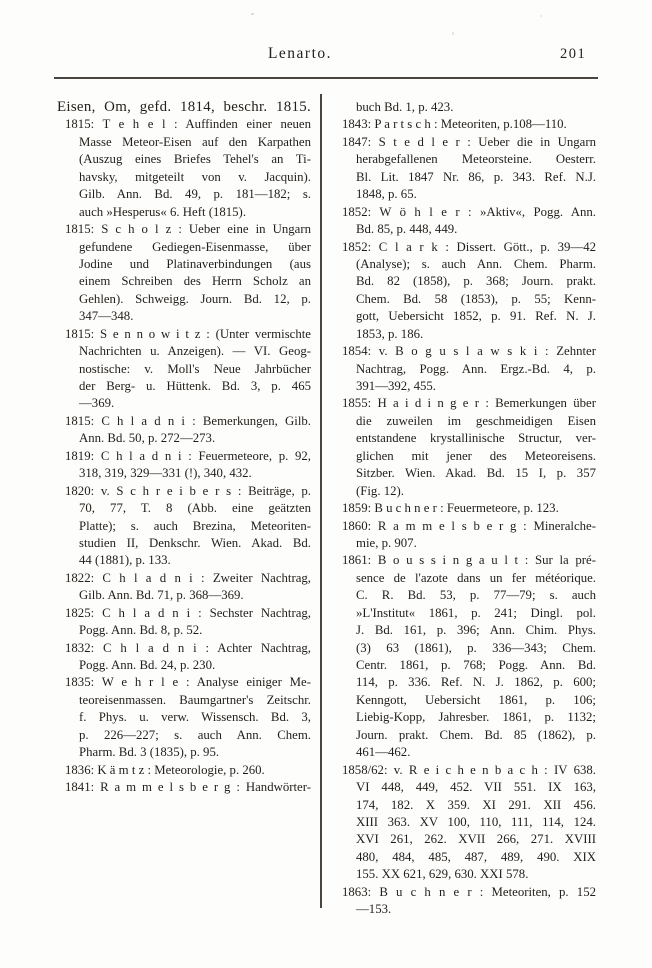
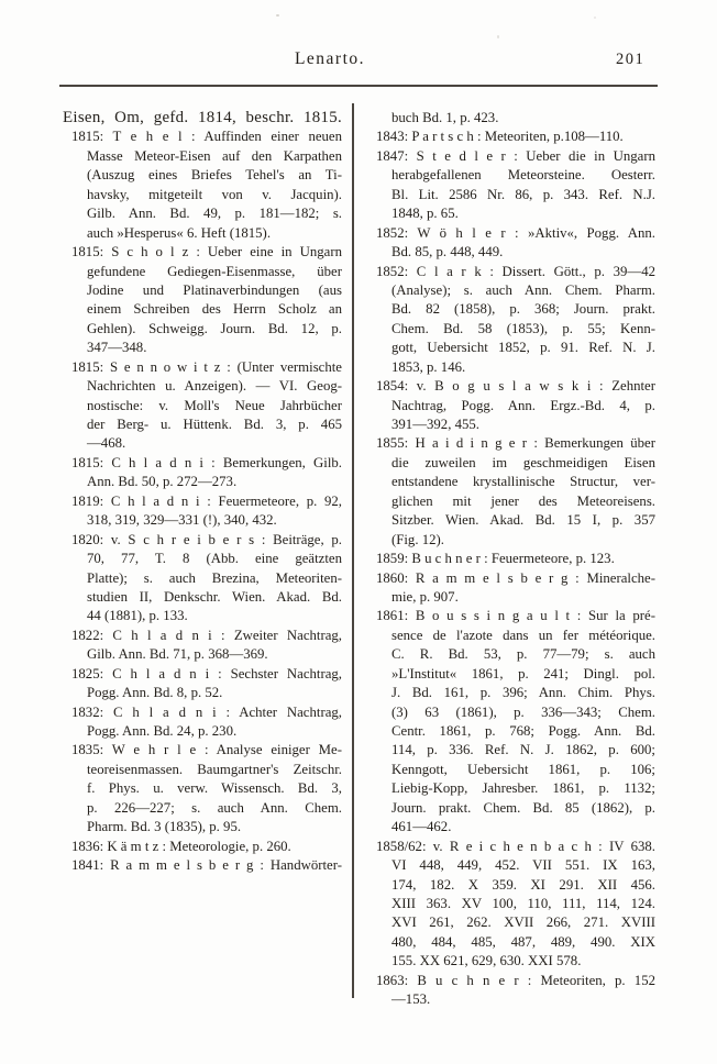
  Lenarto.
  201
  Eisen, Om, gefd. 1814, beschr. 1815.
  1815: T e h e l : Auffinden einer neuen
  Masse Meteor-Eisen auf den Karpathen
  (Auszug eines Briefes Tehel's an Ti-
  havsky, mitgeteilt von v. Jacquin).
  Gilb. Ann. Bd. 49, p. 181—182; s.
  auch »Hesperus« 6. Heft (1815).
  1815: S c h o l z : Ueber eine in Ungarn
  gefundene Gediegen-Eisenmasse, über
  Jodine und Platinaverbindungen (aus
  einem Schreiben des Herrn Scholz an
  Gehlen). Schweigg. Journ. Bd. 12, p.
  347—348.
  1815: S e n n o w i t z : (Unter vermischte
  Nachrichten u. Anzeigen). — VI. Geog-
  nostische: v. Moll's Neue Jahrbücher
  der Berg- u. Hüttenk. Bd. 3, p. 465
- —369.
+ —468.
  1815: C h l a d n i : Bemerkungen, Gilb.
  Ann. Bd. 50, p. 272—273.
  1819: C h l a d n i : Feuermeteore, p. 92,
  318, 319, 329—331 (!), 340, 432.
  1820: v. S c h r e i b e r s : Beiträge, p.
  70, 77, T. 8 (Abb. eine geätzten
  Platte); s. auch Brezina, Meteoriten-
  studien II, Denkschr. Wien. Akad. Bd.
  44 (1881), p. 133.
  1822: C h l a d n i : Zweiter Nachtrag,
  Gilb. Ann. Bd. 71, p. 368—369.
  1825: C h l a d n i : Sechster Nachtrag,
  Pogg. Ann. Bd. 8, p. 52.
  1832: C h l a d n i : Achter Nachtrag,
  Pogg. Ann. Bd. 24, p. 230.
  1835: W e h r l e : Analyse einiger Me-
  teoreisenmassen. Baumgartner's Zeitschr.
  f. Phys. u. verw. Wissensch. Bd. 3,
  p. 226—227; s. auch Ann. Chem.
  Pharm. Bd. 3 (1835), p. 95.
  1836: K ä m t z : Meteorologie, p. 260.
  1841: R a m m e l s b e r g : Handwörter-
  buch Bd. 1, p. 423.
  1843: P a r t s c h : Meteoriten, p.108—110.
  1847: S t e d l e r : Ueber die in Ungarn
  herabgefallenen Meteorsteine. Oesterr.
- Bl. Lit. 1847 Nr. 86, p. 343. Ref. N.J.
+ Bl. Lit. 2586 Nr. 86, p. 343. Ref. N.J.
  1848, p. 65.
  1852: W ö h l e r : »Aktiv«, Pogg. Ann.
  Bd. 85, p. 448, 449.
  1852: C l a r k : Dissert. Gött., p. 39—42
  (Analyse); s. auch Ann. Chem. Pharm.
  Bd. 82 (1858), p. 368; Journ. prakt.
  Chem. Bd. 58 (1853), p. 55; Kenn-
  gott, Uebersicht 1852, p. 91. Ref. N. J.
- 1853, p. 186.
+ 1853, p. 146.
  1854: v. B o g u s l a w s k i : Zehnter
  Nachtrag, Pogg. Ann. Ergz.-Bd. 4, p.
  391—392, 455.
  1855: H a i d i n g e r : Bemerkungen über
  die zuweilen im geschmeidigen Eisen
  entstandene krystallinische Structur, ver-
  glichen mit jener des Meteoreisens.
  Sitzber. Wien. Akad. Bd. 15 I, p. 357
  (Fig. 12).
  1859: B u c h n e r : Feuermeteore, p. 123.
  1860: R a m m e l s b e r g : Mineralche-
  mie, p. 907.
  1861: B o u s s i n g a u l t : Sur la pré-
  sence de l'azote dans un fer météorique.
  C. R. Bd. 53, p. 77—79; s. auch
  »L'Institut« 1861, p. 241; Dingl. pol.
  J. Bd. 161, p. 396; Ann. Chim. Phys.
  (3) 63 (1861), p. 336—343; Chem.
  Centr. 1861, p. 768; Pogg. Ann. Bd.
  114, p. 336. Ref. N. J. 1862, p. 600;
  Kenngott, Uebersicht 1861, p. 106;
  Liebig-Kopp, Jahresber. 1861, p. 1132;
  Journ. prakt. Chem. Bd. 85 (1862), p.
  461—462.
  1858/62: v. R e i c h e n b a c h : IV 638.
  VI 448, 449, 452. VII 551. IX 163,
  174, 182. X 359. XI 291. XII 456.
  XIII 363. XV 100, 110, 111, 114, 124.
  XVI 261, 262. XVII 266, 271. XVIII
  480, 484, 485, 487, 489, 490. XIX
  155. XX 621, 629, 630. XXI 578.
  1863: B u c h n e r : Meteoriten, p. 152
  —153.
